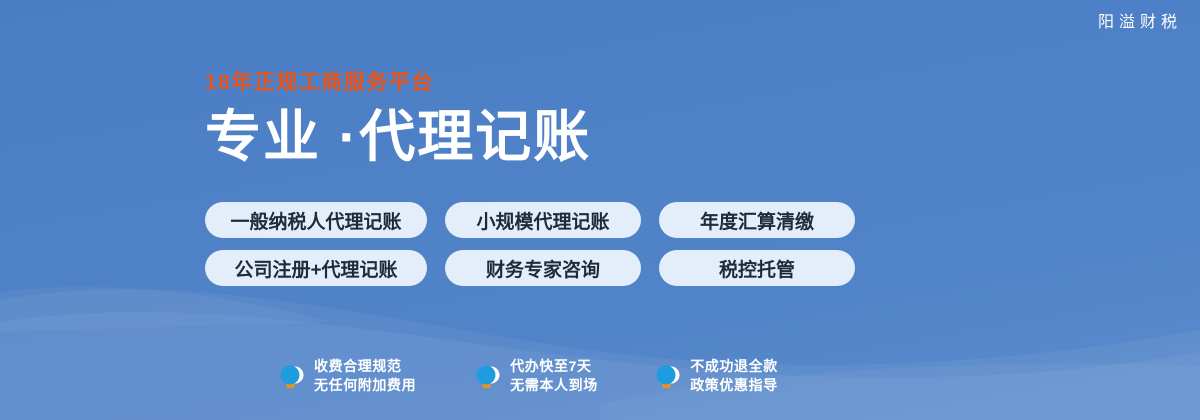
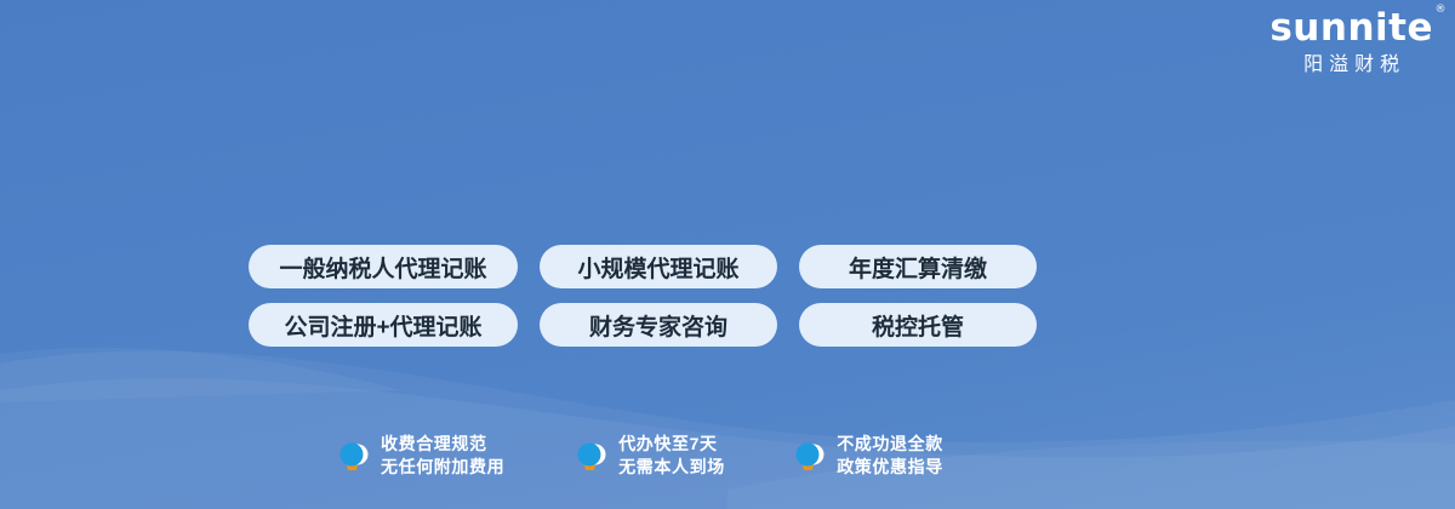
+ sunnite
+ ®
  阳溢财税
- 18年正规工商服务平台
- 专业 ·代理记账
  一般纳税人代理记账
  小规模代理记账
  年度汇算清缴
  公司注册+代理记账
  财务专家咨询
  税控托管
  收费合理规范
  无任何附加费用
  代办快至7天
  无需本人到场
  不成功退全款
  政策优惠指导
